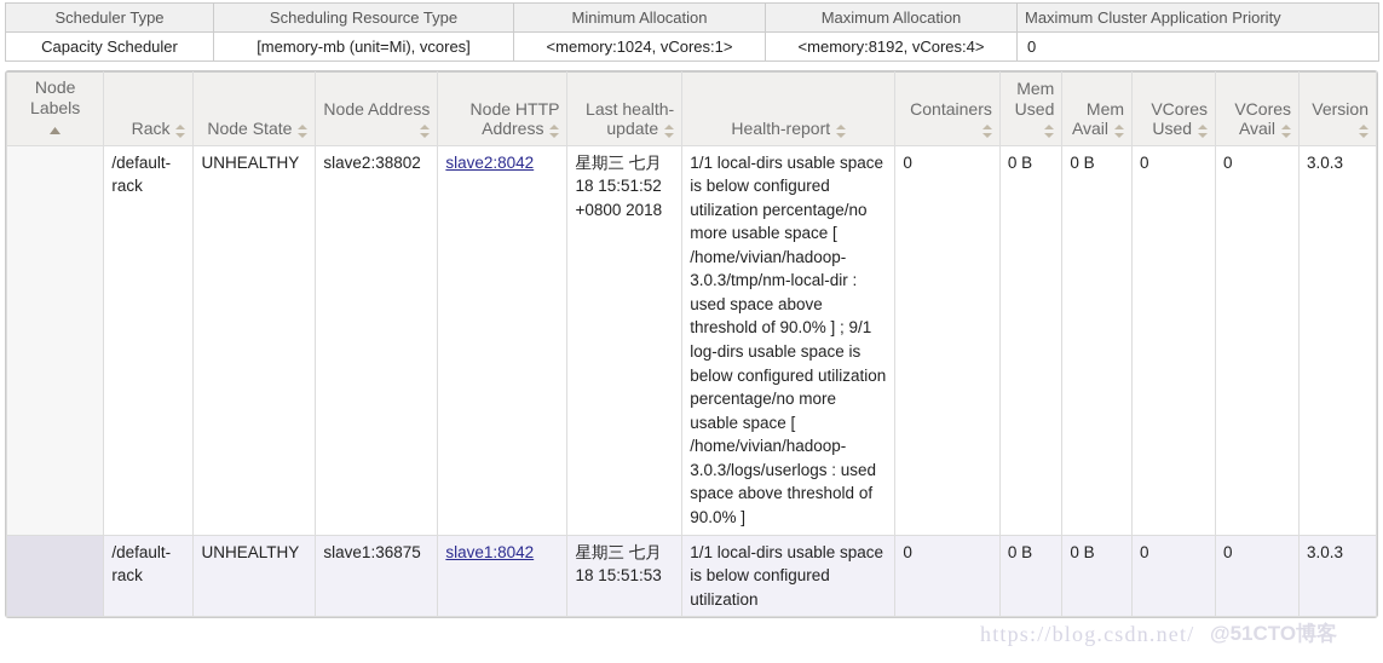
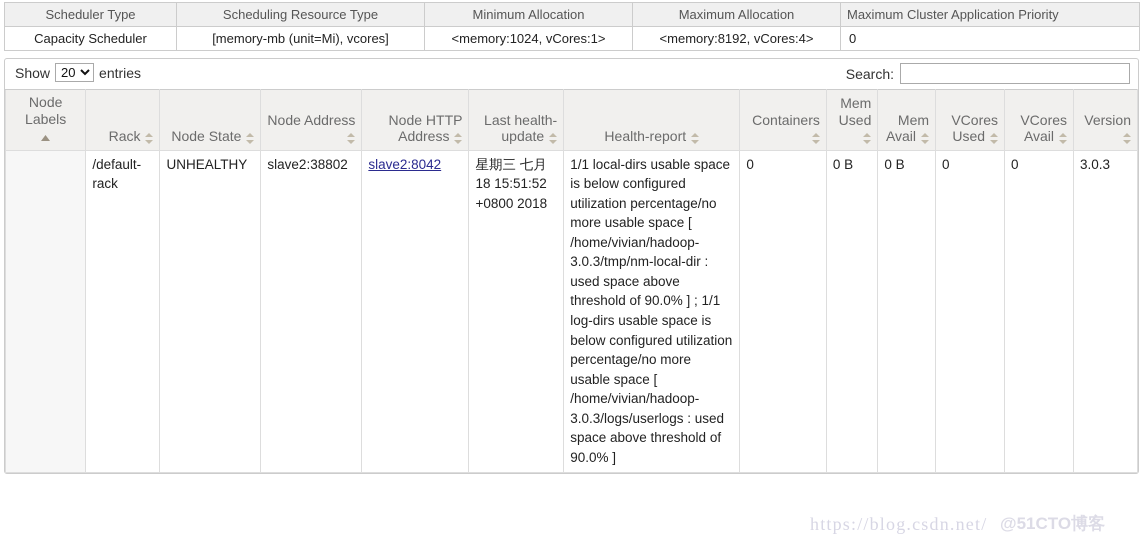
  Scheduler Type	Scheduling Resource Type	Minimum Allocation	Maximum Allocation	Maximum Cluster Application Priority
  Capacity Scheduler	[memory-mb (unit=Mi), vcores]	<memory:1024, vCores:1>	<memory:8192, vCores:4>	0
+ Show
+ 20
+ entries
+ Search:
  Node Labels	Rack	Node State	Node Address	Node HTTP Address	Last health-update	Health-report	Containers	Mem Used	Mem Avail	VCores Used	VCores Avail	Version
- 	/default-rack	UNHEALTHY	slave2:38802	slave2:8042	星期三 七月 18 15:51:52 +0800 2018	1/1 local-dirs usable space is below configured utilization percentage/no more usable space [ /home/vivian/hadoop-3.0.3/tmp/nm-local-dir : used space above threshold of 90.0% ] ; 9/1 log-dirs usable space is below configured utilization percentage/no more usable space [ /home/vivian/hadoop-3.0.3/logs/userlogs : used space above threshold of 90.0% ]	0	0 B	0 B	0	0	3.0.3
+ 	/default-rack	UNHEALTHY	slave2:38802	slave2:8042	星期三 七月 18 15:51:52 +0800 2018	1/1 local-dirs usable space is below configured utilization percentage/no more usable space [ /home/vivian/hadoop-3.0.3/tmp/nm-local-dir : used space above threshold of 90.0% ] ; 1/1 log-dirs usable space is below configured utilization percentage/no more usable space [ /home/vivian/hadoop-3.0.3/logs/userlogs : used space above threshold of 90.0% ]	0	0 B	0 B	0	0	3.0.3
- 	/default-rack	UNHEALTHY	slave1:36875	slave1:8042	星期三 七月 18 15:51:53	1/1 local-dirs usable space is below configured utilization	0	0 B	0 B	0	0	3.0.3
  https://blog.csdn.net/
  @51CTO博客
